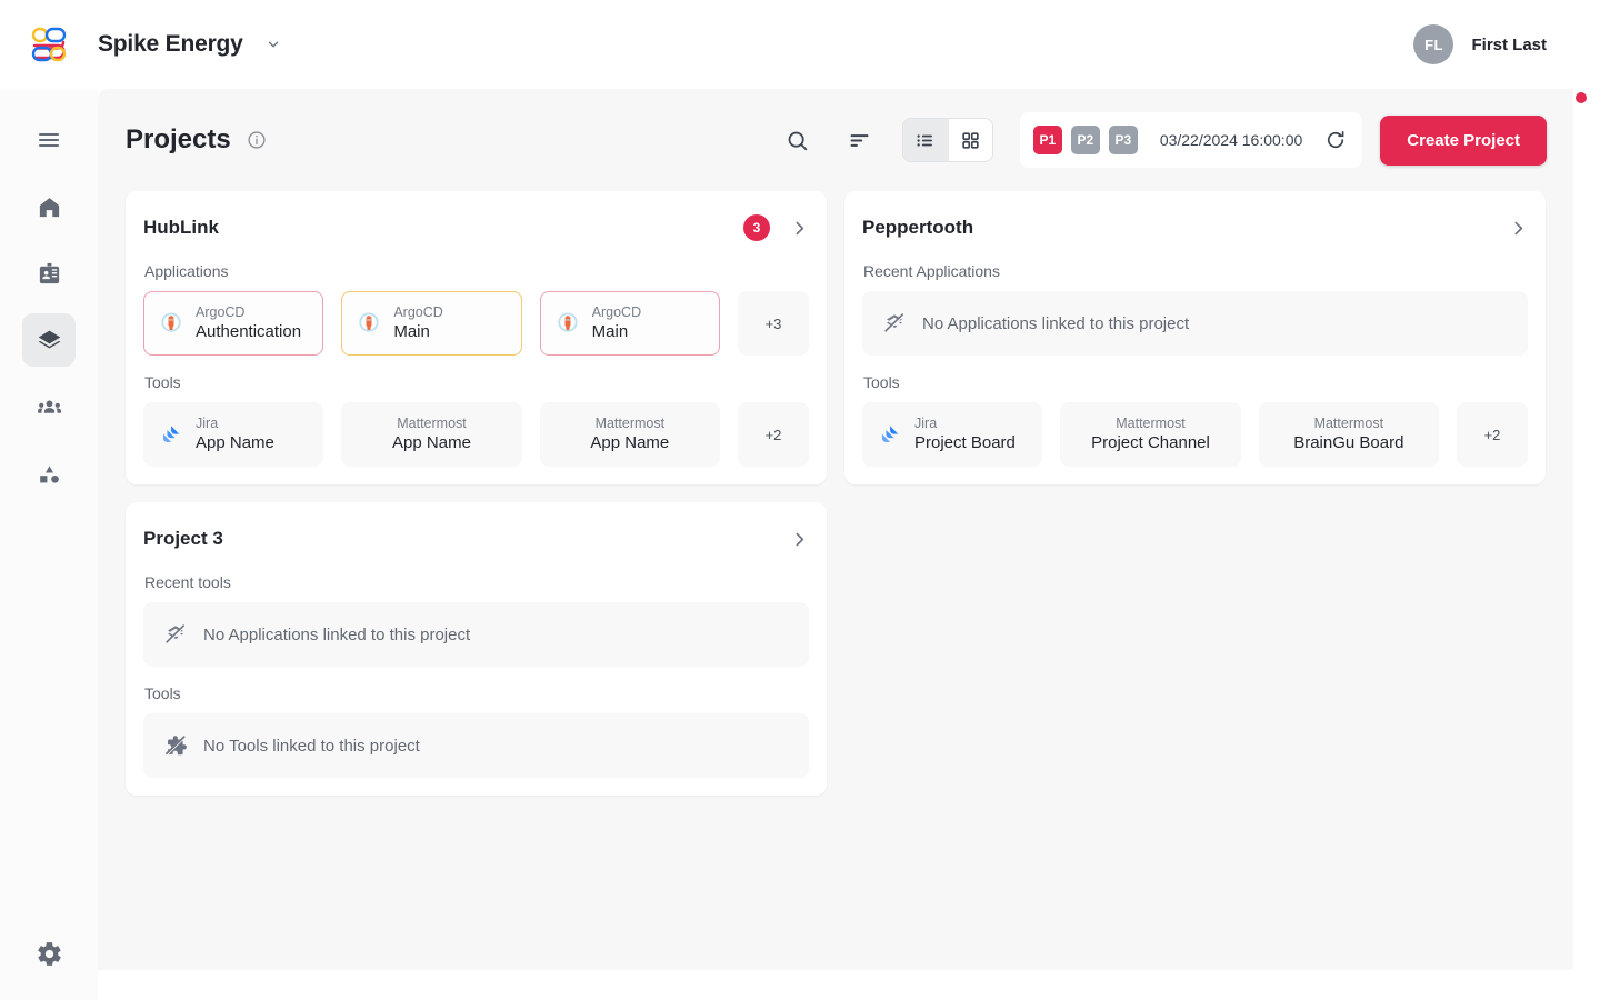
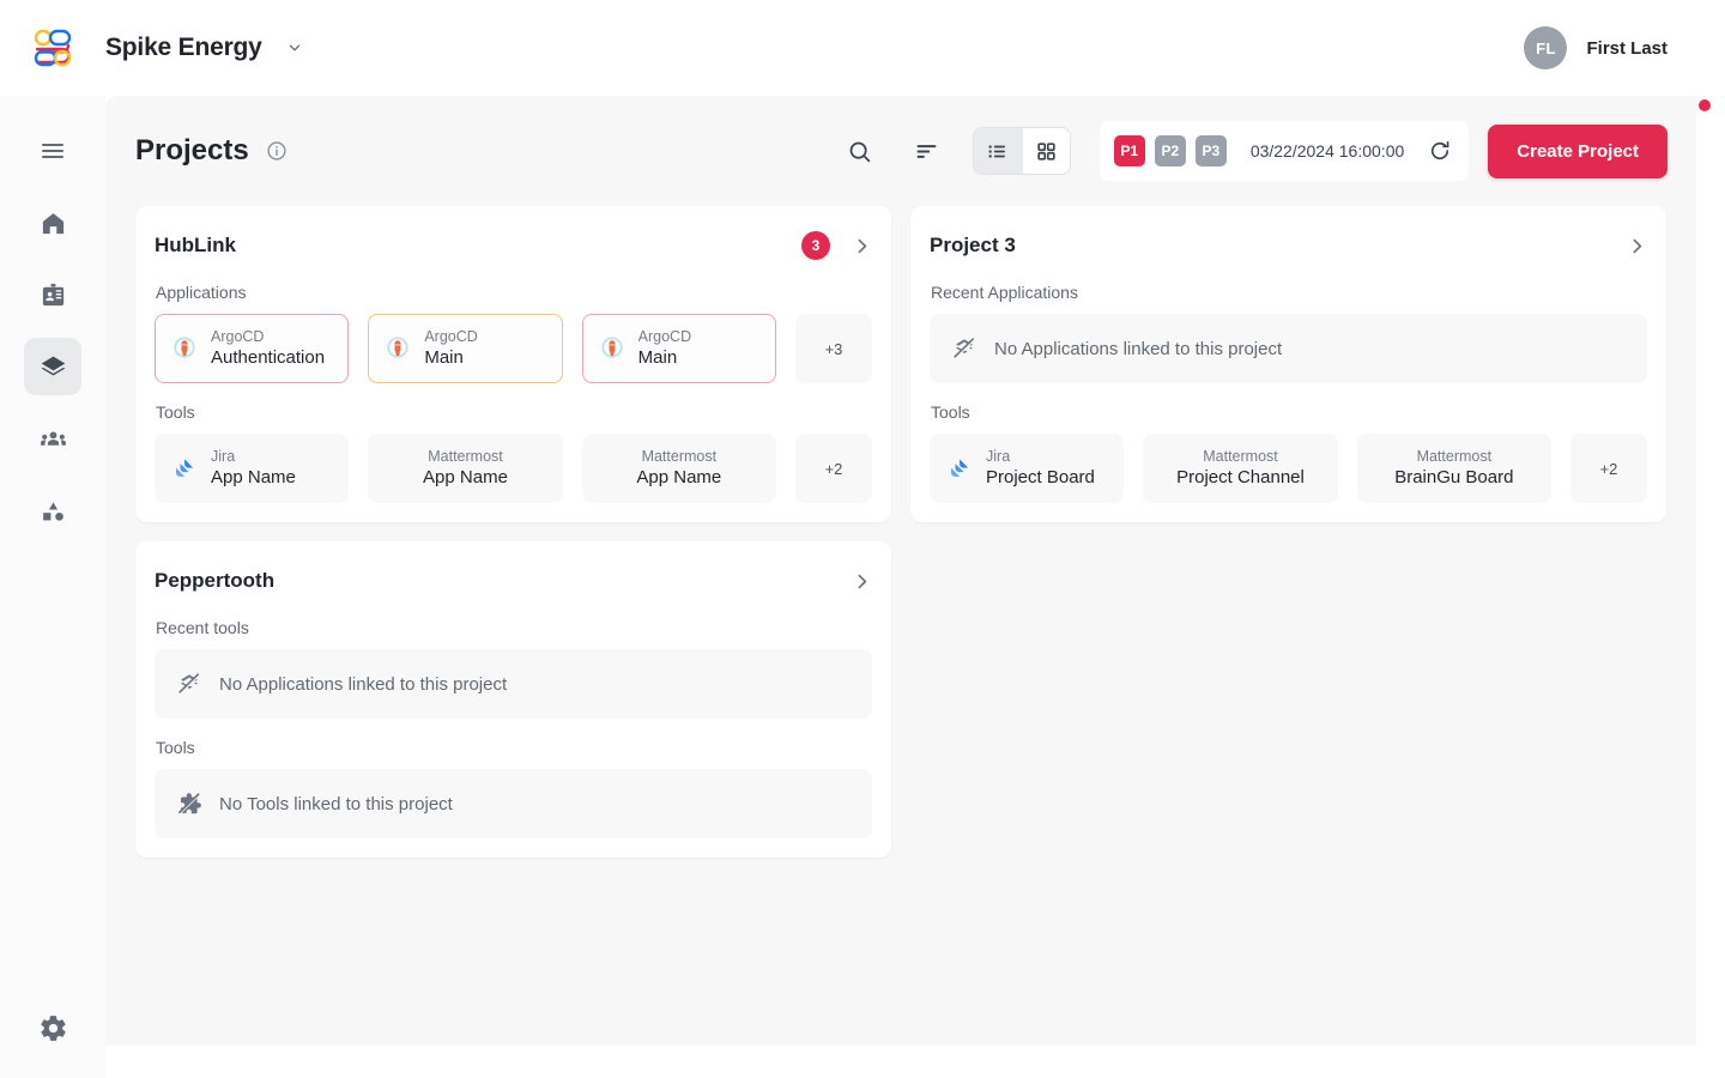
  Spike Energy
  FL
  First Last
  Projects
  P1
  P2
  P3
  03/22/2024 16:00:00
  Create Project
  HubLink
  3
  Applications
  ArgoCD
  Authentication
  ArgoCD
  Main
  ArgoCD
  Main
  +3
  Tools
  Jira
  App Name
  Mattermost
  App Name
  Mattermost
  App Name
  +2
- Peppertooth
+ Project 3
  Recent Applications
  No Applications linked to this project
  Tools
  Jira
  Project Board
  Mattermost
  Project Channel
  Mattermost
  BrainGu Board
  +2
- Project 3
+ Peppertooth
  Recent tools
  No Applications linked to this project
  Tools
  No Tools linked to this project
